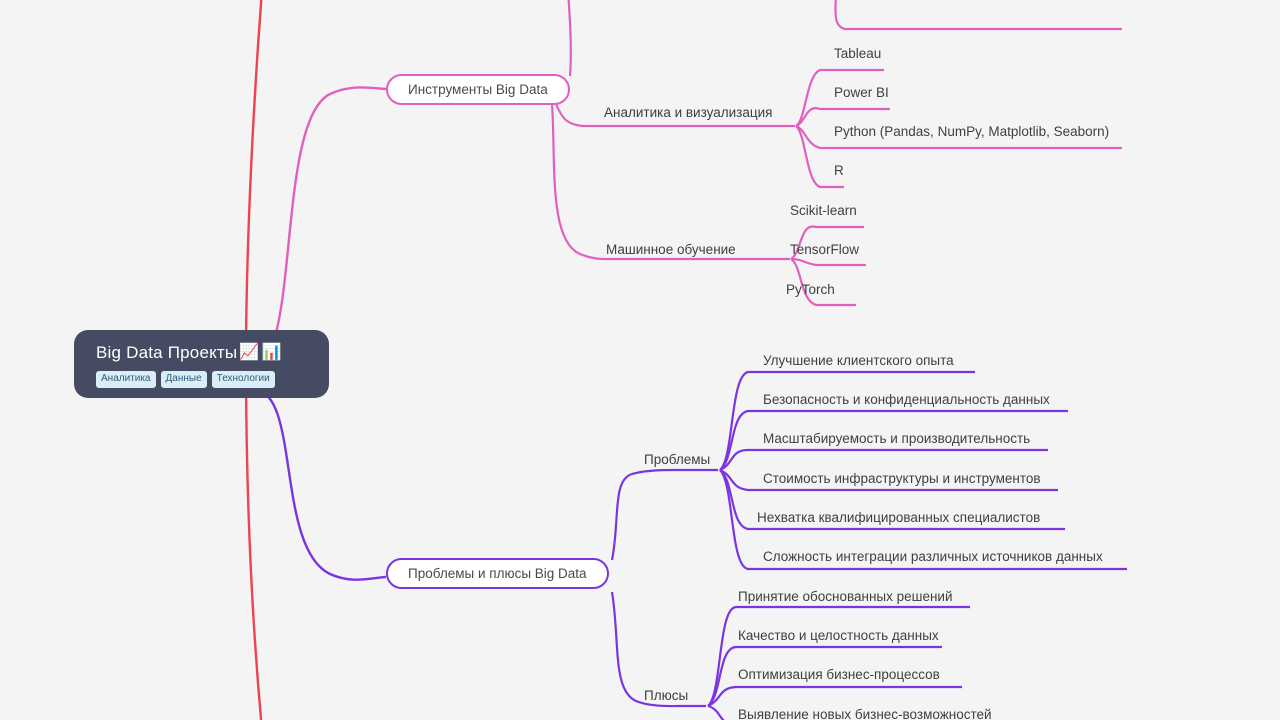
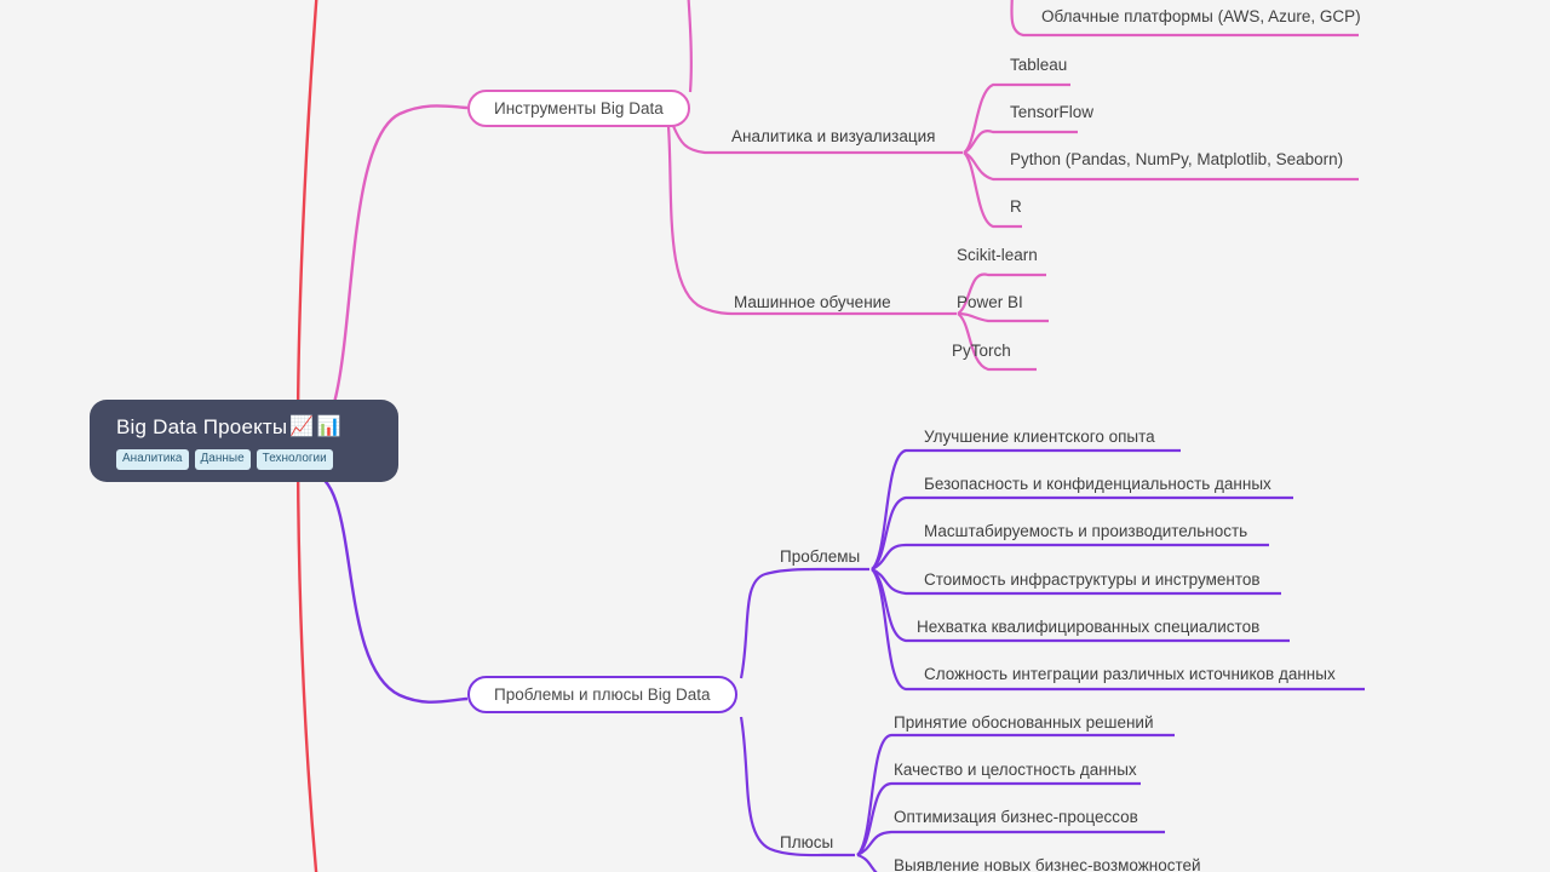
  Big Data Проекты
  📈
  📊
  Аналитика
  Данные
  Технологии
  Инструменты Big Data
  Проблемы и плюсы Big Data
  Аналитика и визуализация
  Машинное обучение
  Проблемы
  Плюсы
+ Облачные платформы (AWS, Azure, GCP)
  Tableau
- Power BI
+ TensorFlow
  Python (Pandas, NumPy, Matplotlib, Seaborn)
  R
  Scikit-learn
- TensorFlow
+ Power BI
  PyTorch
  Улучшение клиентского опыта
  Безопасность и конфиденциальность данных
  Масштабируемость и производительность
  Стоимость инфраструктуры и инструментов
  Нехватка квалифицированных специалистов
  Сложность интеграции различных источников данных
  Принятие обоснованных решений
  Качество и целостность данных
  Оптимизация бизнес-процессов
  Выявление новых бизнес-возможностей
